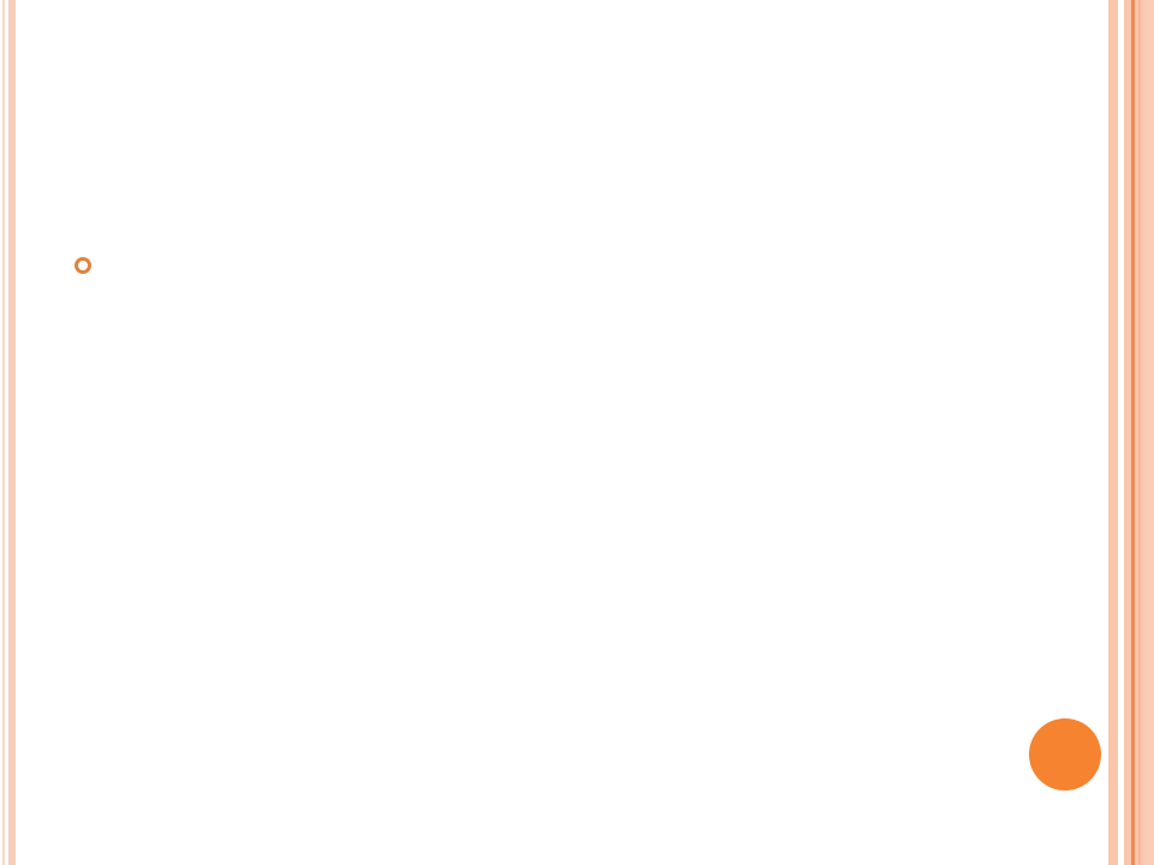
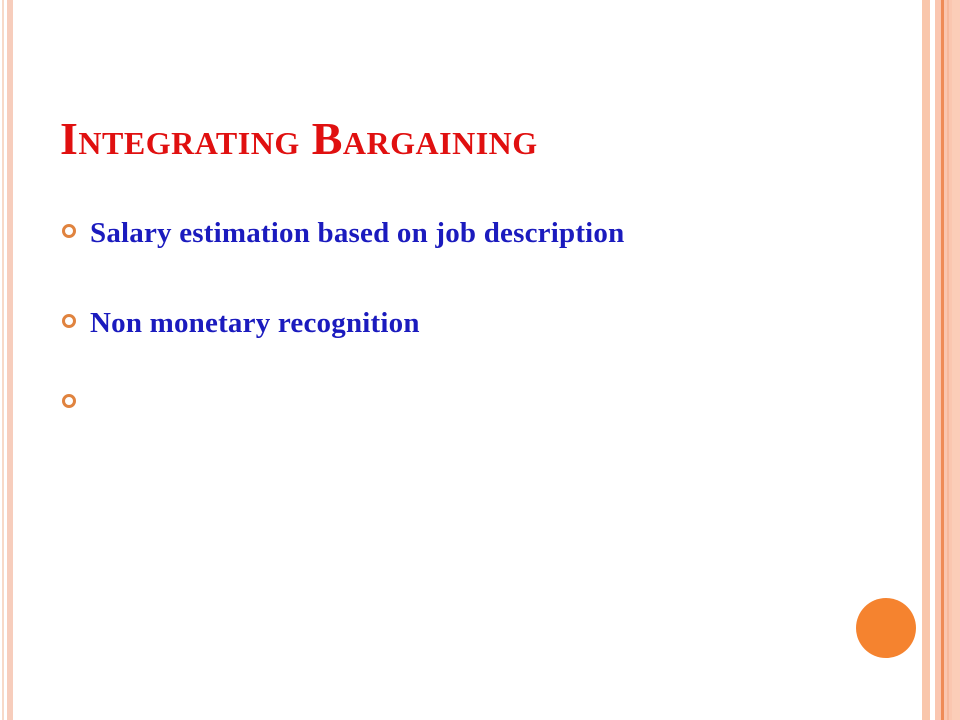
+ Integrating Bargaining
+ Salary estimation based on job description
+ Non monetary recognition
